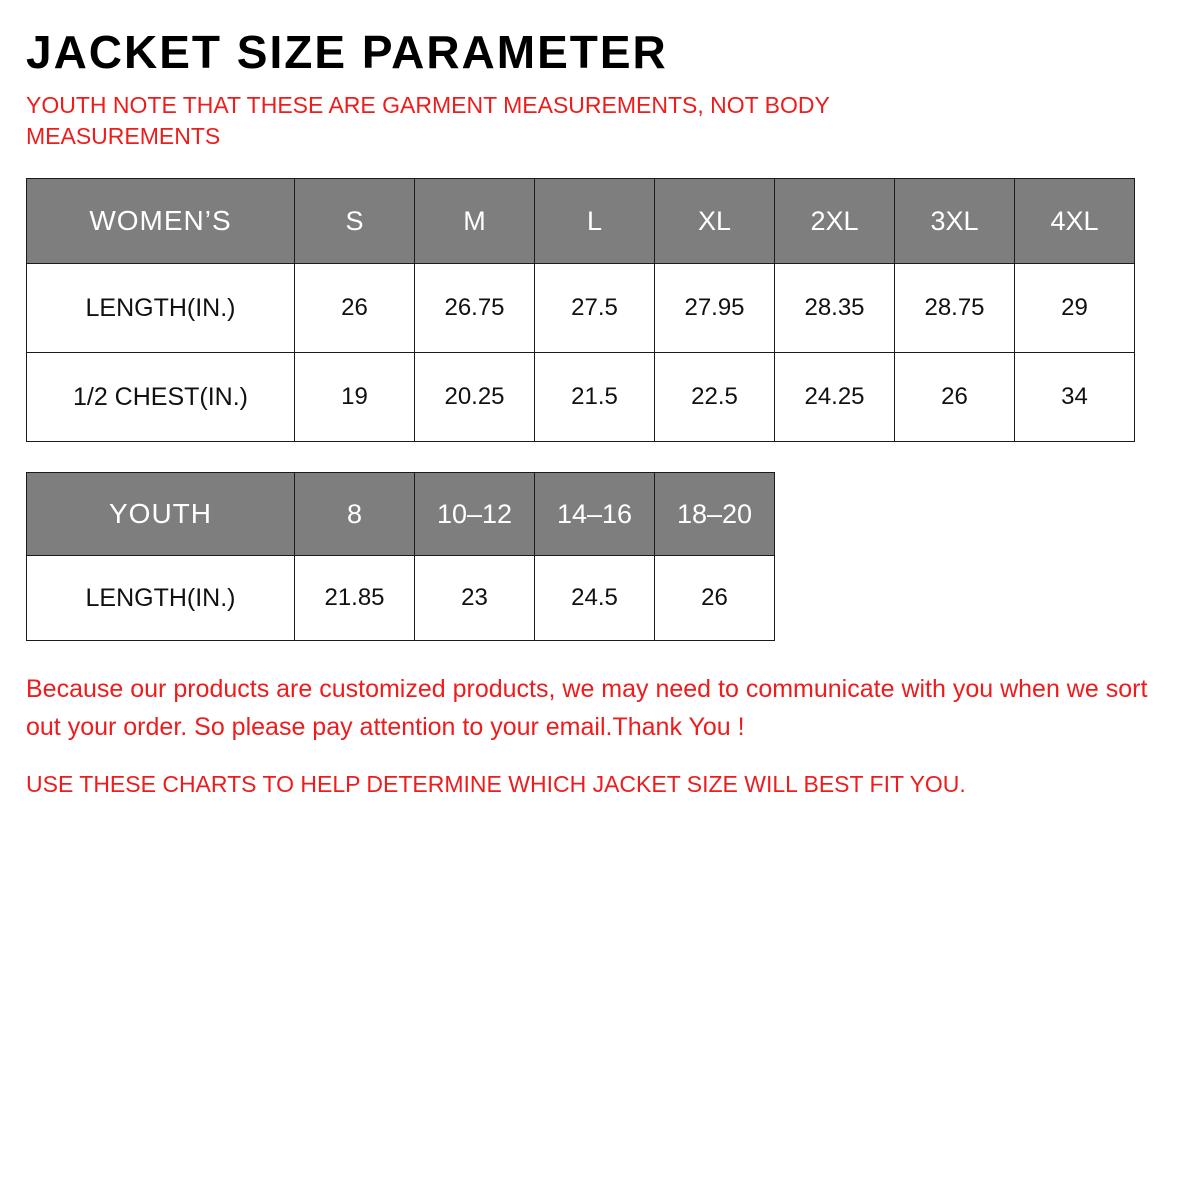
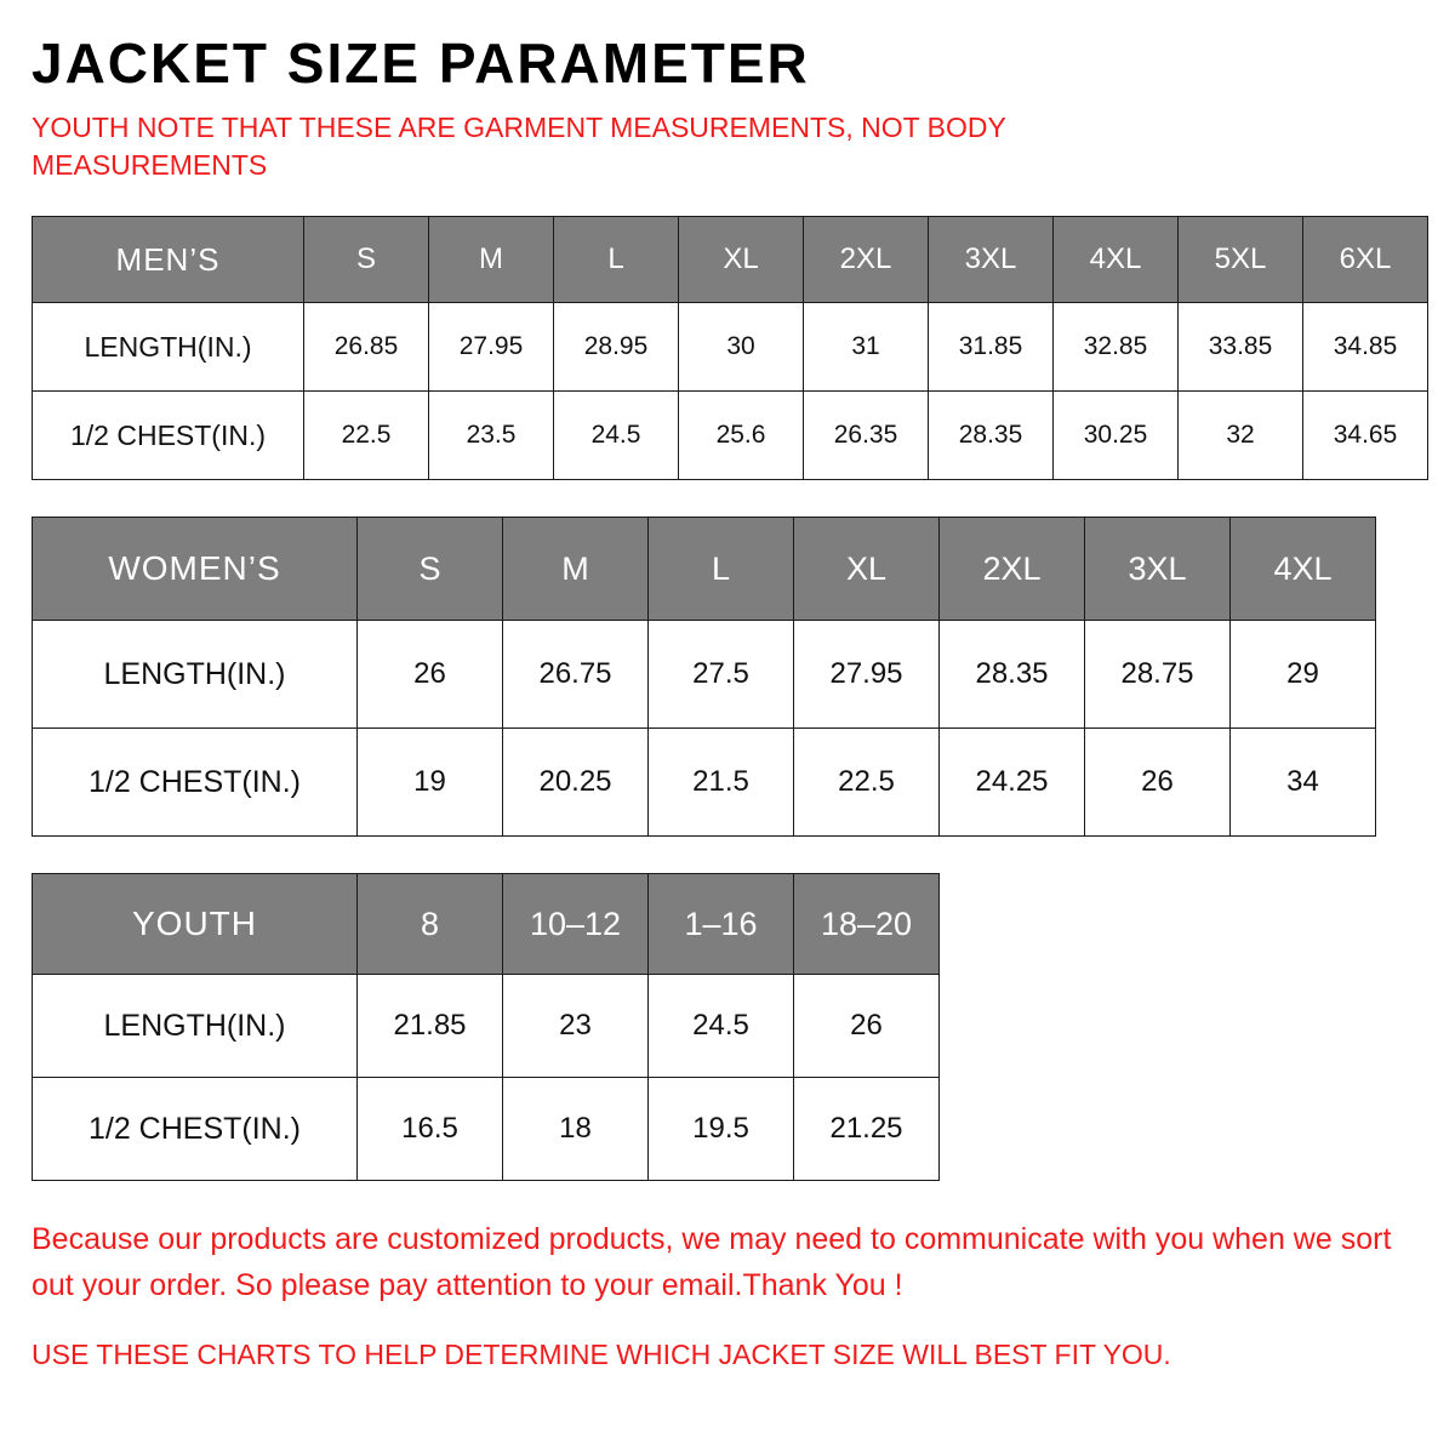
  JACKET SIZE PARAMETER
  YOUTH NOTE THAT THESE ARE GARMENT MEASUREMENTS, NOT BODY MEASUREMENTS
+ MEN’S	S	M	L	XL	2XL	3XL	4XL	5XL	6XL
+ LENGTH(IN.)	26.85	27.95	28.95	30	31	31.85	32.85	33.85	34.85
+ 1/2 CHEST(IN.)	22.5	23.5	24.5	25.6	26.35	28.35	30.25	32	34.65
  WOMEN’S	S	M	L	XL	2XL	3XL	4XL
  LENGTH(IN.)	26	26.75	27.5	27.95	28.35	28.75	29
  1/2 CHEST(IN.)	19	20.25	21.5	22.5	24.25	26	34
- YOUTH	8	10–12	14–16	18–20
+ YOUTH	8	10–12	1–16	18–20
  LENGTH(IN.)	21.85	23	24.5	26
+ 1/2 CHEST(IN.)	16.5	18	19.5	21.25
  Because our products are customized products, we may need to communicate with you when we sort out your order. So please pay attention to your email.Thank You !
  USE THESE CHARTS TO HELP DETERMINE WHICH JACKET SIZE WILL BEST FIT YOU.
